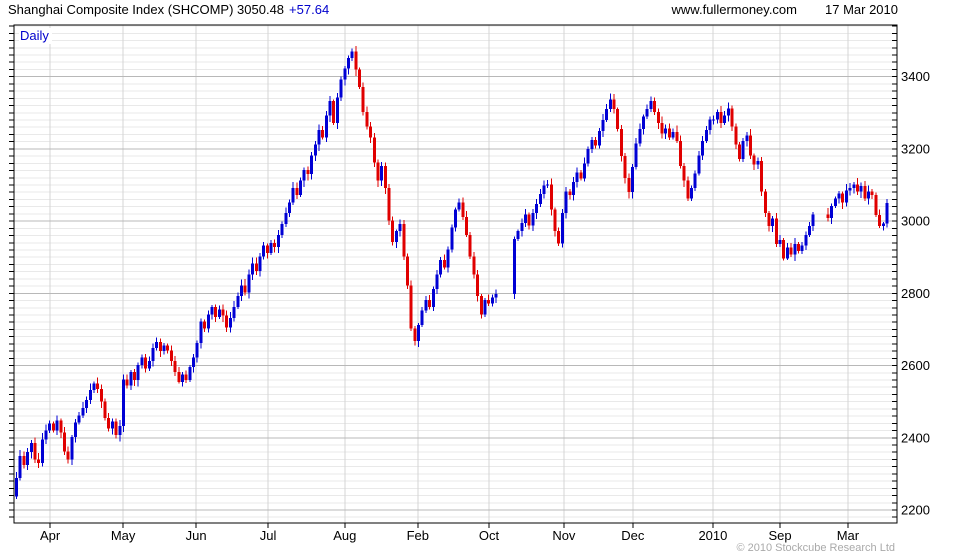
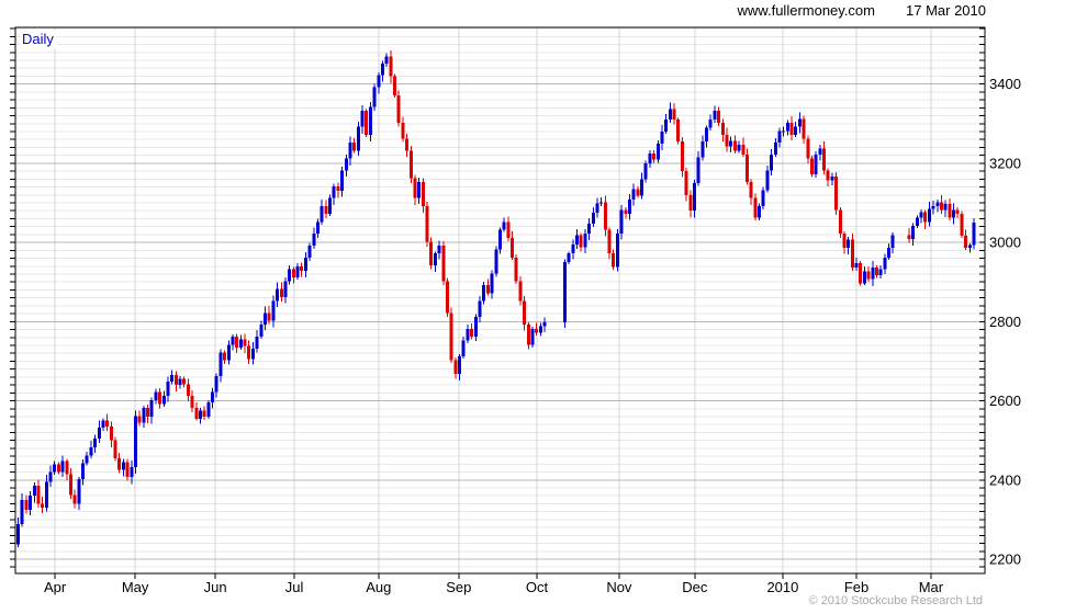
- Shanghai Composite Index (SHCOMP) 3050.48 +57.64
  www.fullermoney.com
  17 Mar 2010
  3400
  3200
  3000
  2800
  2600
  2400
  2200
  Apr
  May
  Jun
  Jul
  Aug
- Feb
+ Sep
  Oct
  Nov
  Dec
  2010
- Sep
+ Feb
  Mar
  Daily
  © 2010 Stockcube Research Ltd
